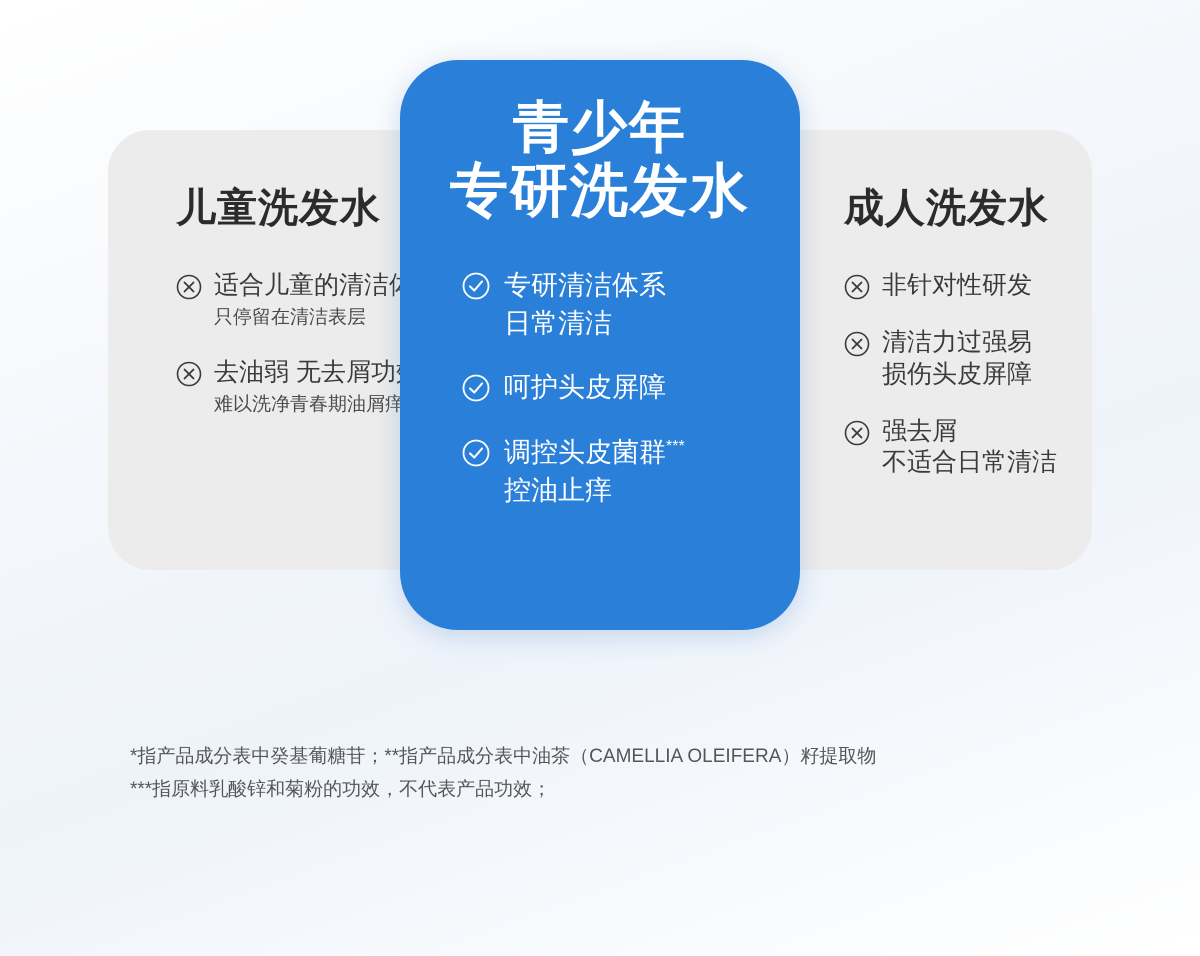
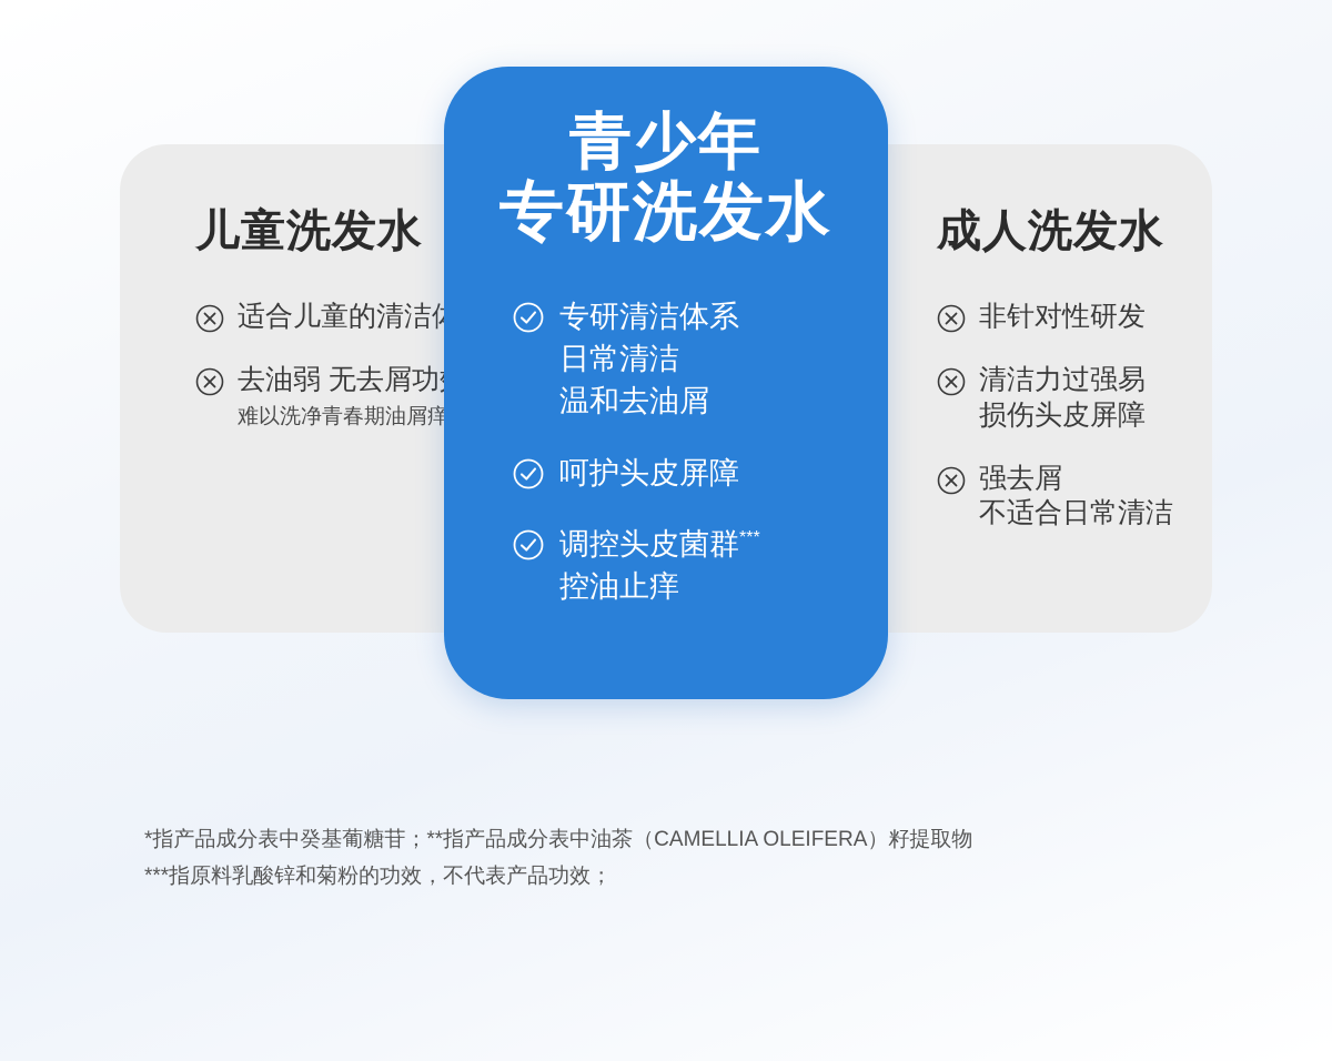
  儿童洗发水
  适合儿童的清洁
- 只停留在清洁表层
  去油弱 无去屑功
  难以洗净青春期油屑痒
  成人洗发水
  非针对性研发
  清洁力过强易
  损伤头皮屏障
  强去屑
  不适合日常清洁
  青少年
  专研洗发水
  专研清洁体系
  日常清洁
+ 温和去油屑
  呵护头皮屏障
  调控头皮菌群***
  控油止痒
  *指产品成分表中癸基葡糖苷；**指产品成分表中油茶（CAMELLIA OLEIFERA）籽提取物
  ***指原料乳酸锌和菊粉的功效，不代表产品功效；
